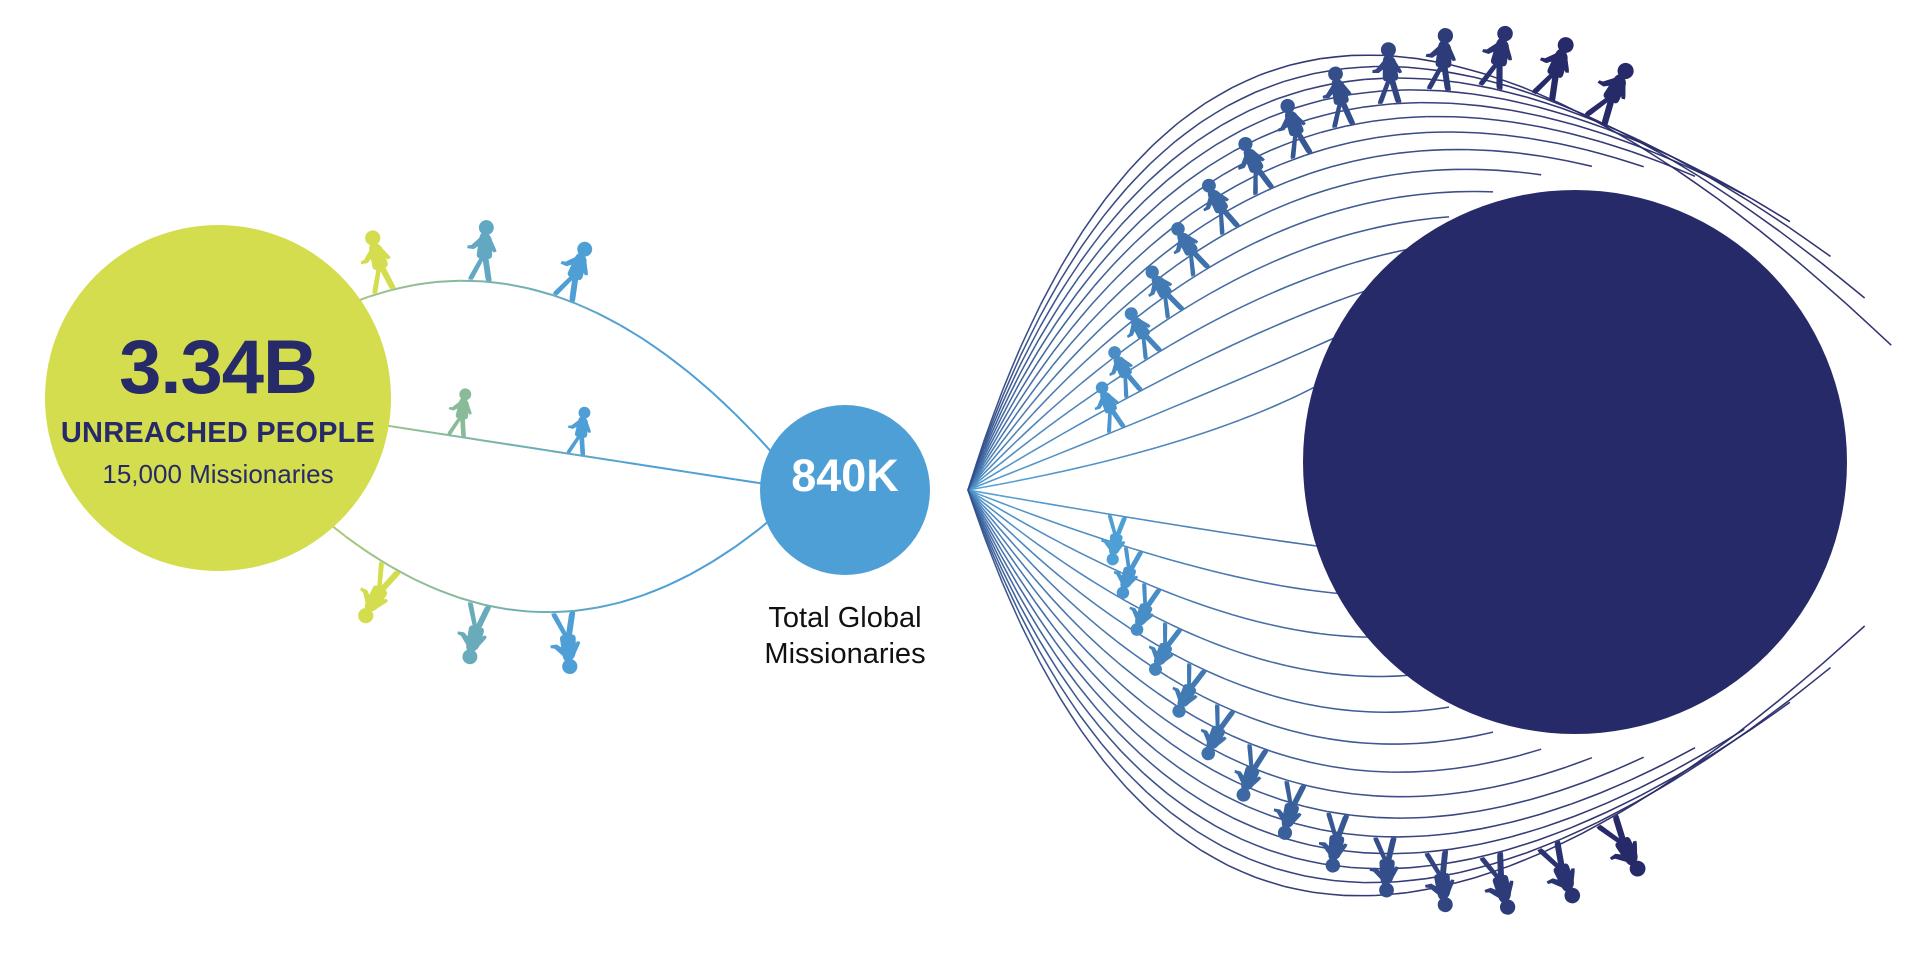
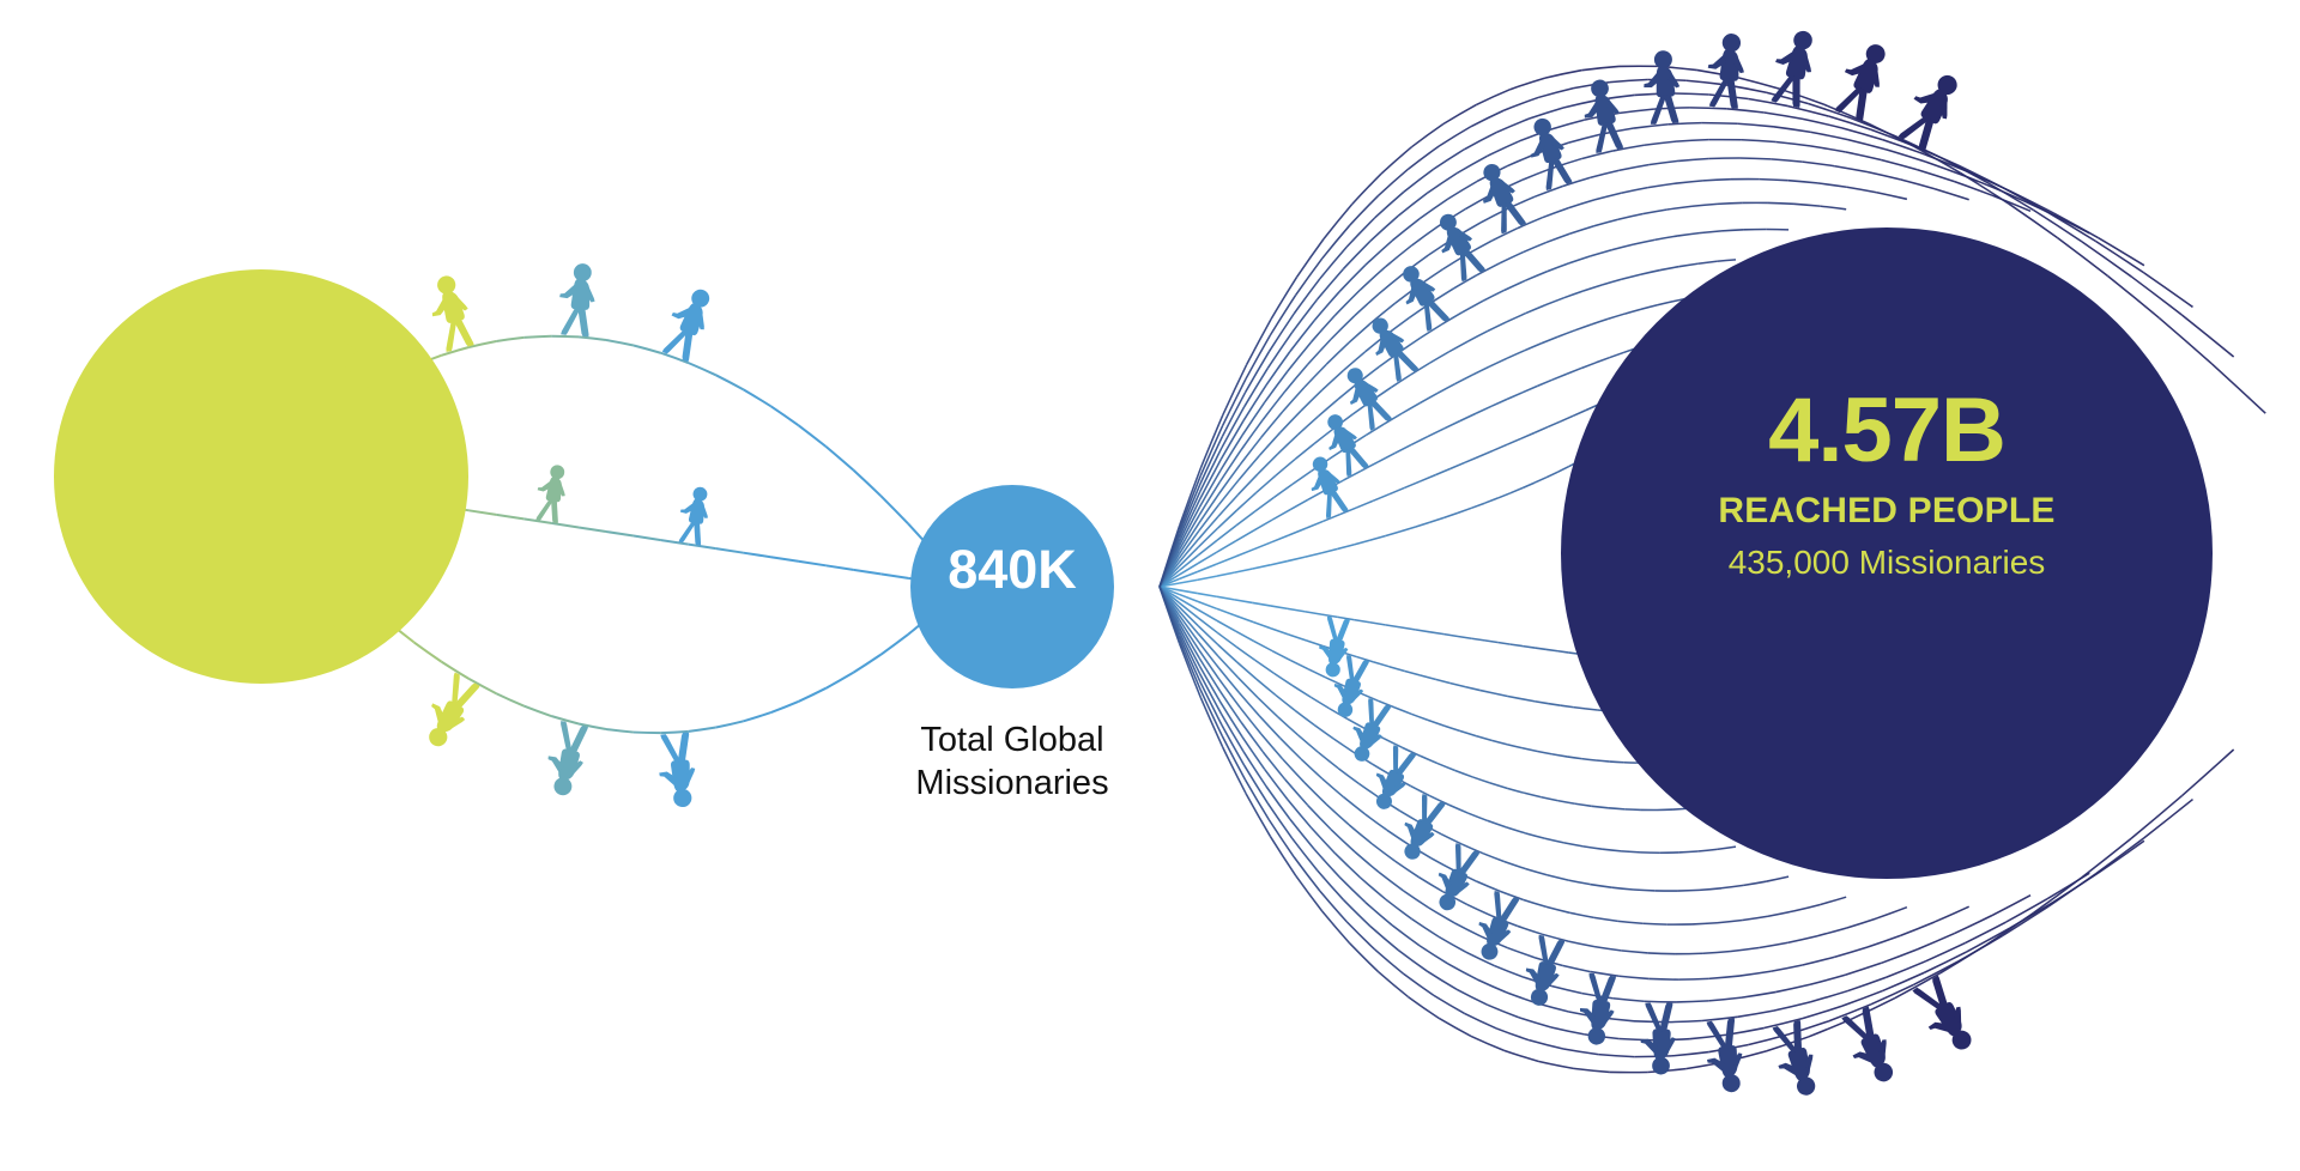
- 3.34B
- UNREACHED PEOPLE
- 15,000 Missionaries
  840K
  Total Global
  Missionaries
+ 4.57B
+ REACHED PEOPLE
+ 435,000 Missionaries
